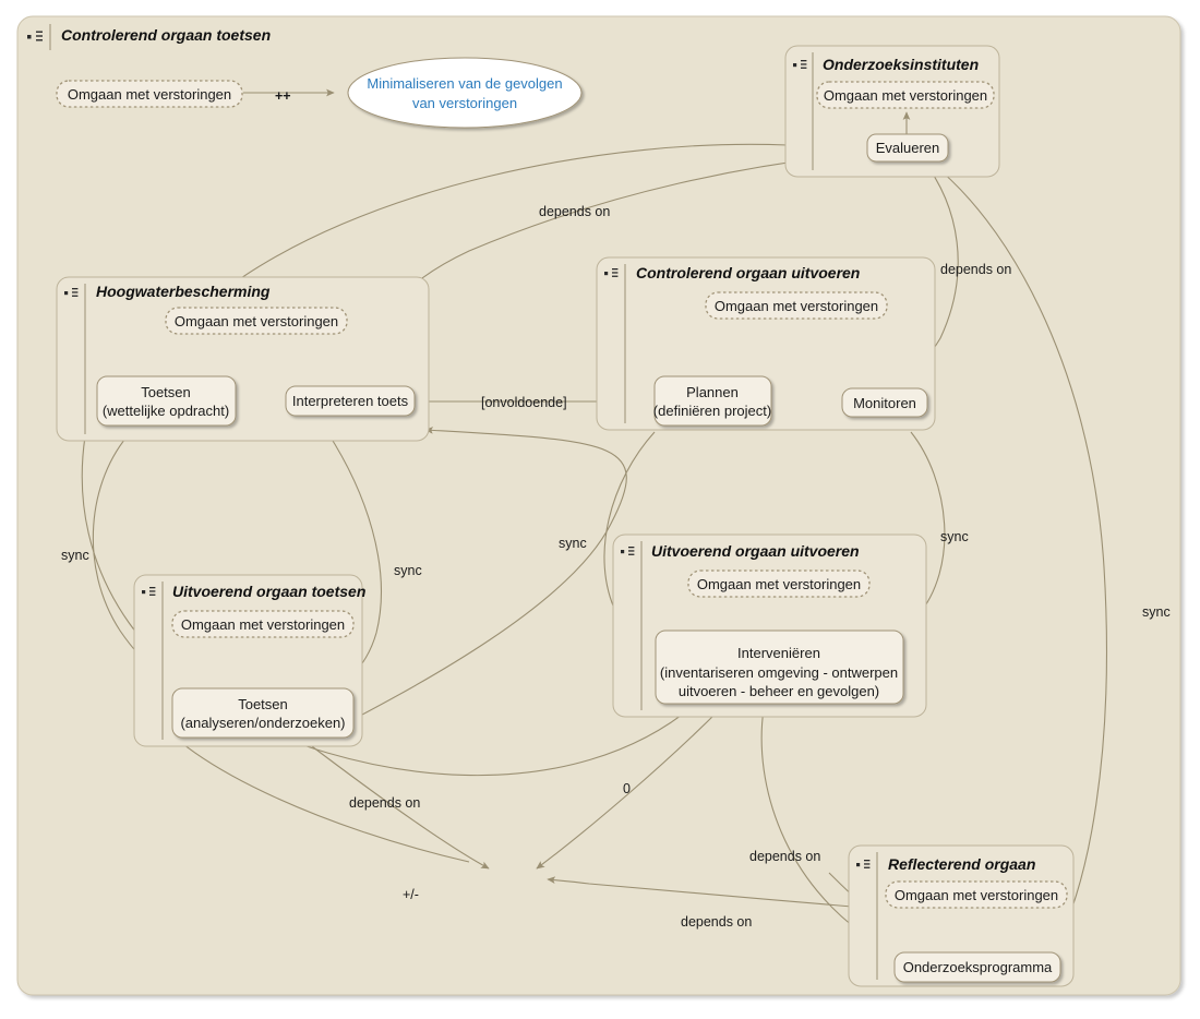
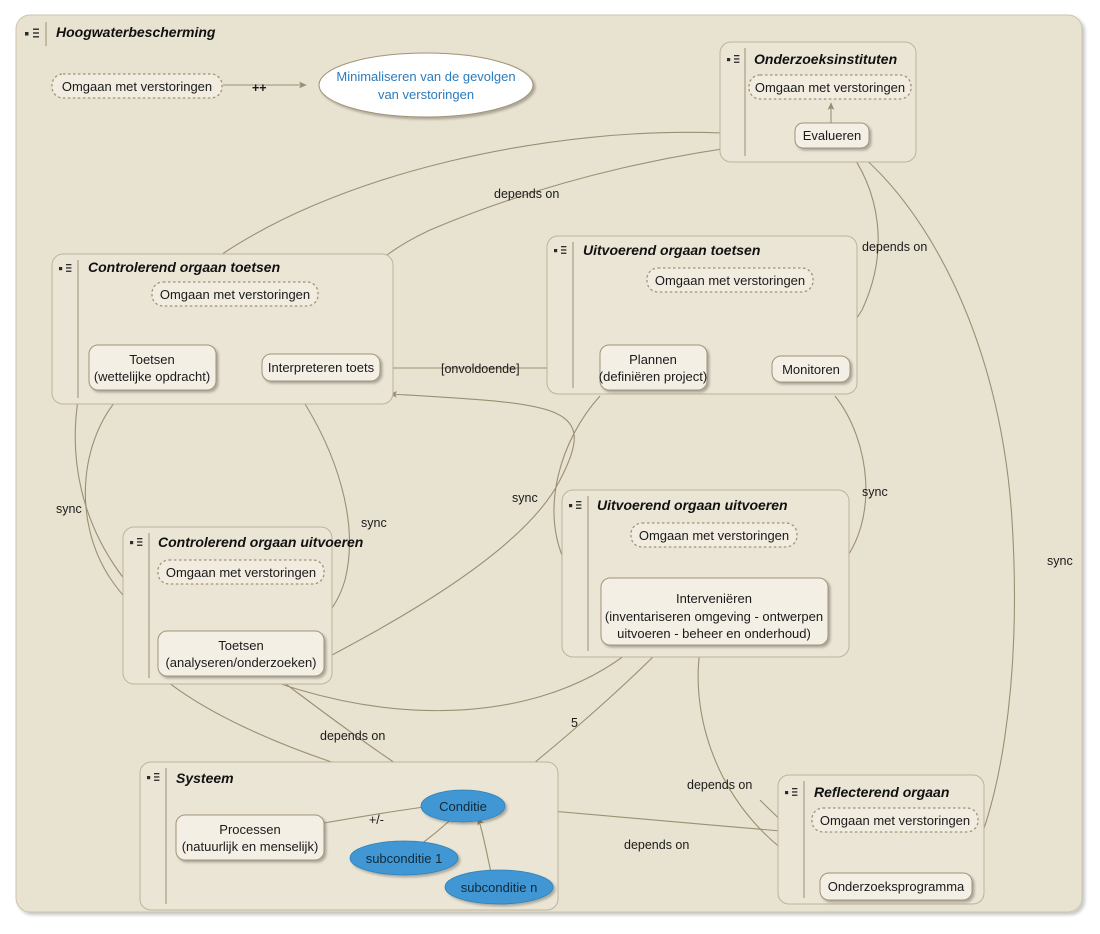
- Controlerend orgaan toetsen
+ Hoogwaterbescherming
  Onderzoeksinstituten
  Omgaan met verstoringen
  Evalueren
- Hoogwaterbescherming
+ Controlerend orgaan toetsen
  Omgaan met verstoringen
  Toetsen
  (wettelijke opdracht)
  Interpreteren toets
- Controlerend orgaan uitvoeren
+ Uitvoerend orgaan toetsen
  Omgaan met verstoringen
  Plannen
  (definiëren project)
  Monitoren
- Uitvoerend orgaan toetsen
+ Controlerend orgaan uitvoeren
  Omgaan met verstoringen
  Toetsen
  (analyseren/onderzoeken)
  Uitvoerend orgaan uitvoeren
  Omgaan met verstoringen
  Interveniëren
  (inventariseren omgeving - ontwerpen
- uitvoeren - beheer en gevolgen)
+ uitvoeren - beheer en onderhoud)
+ Systeem
+ Processen
+ (natuurlijk en menselijk)
+ Conditie
+ subconditie 1
+ subconditie n
  Reflecterend orgaan
  Omgaan met verstoringen
  Onderzoeksprogramma
  Omgaan met verstoringen
  Minimaliseren van de gevolgen
  van verstoringen
  ++
  depends on
  depends on
  [onvoldoende]
  sync
  sync
  sync
  sync
  sync
  depends on
- 0
+ 5
  depends on
  depends on
  +/-
